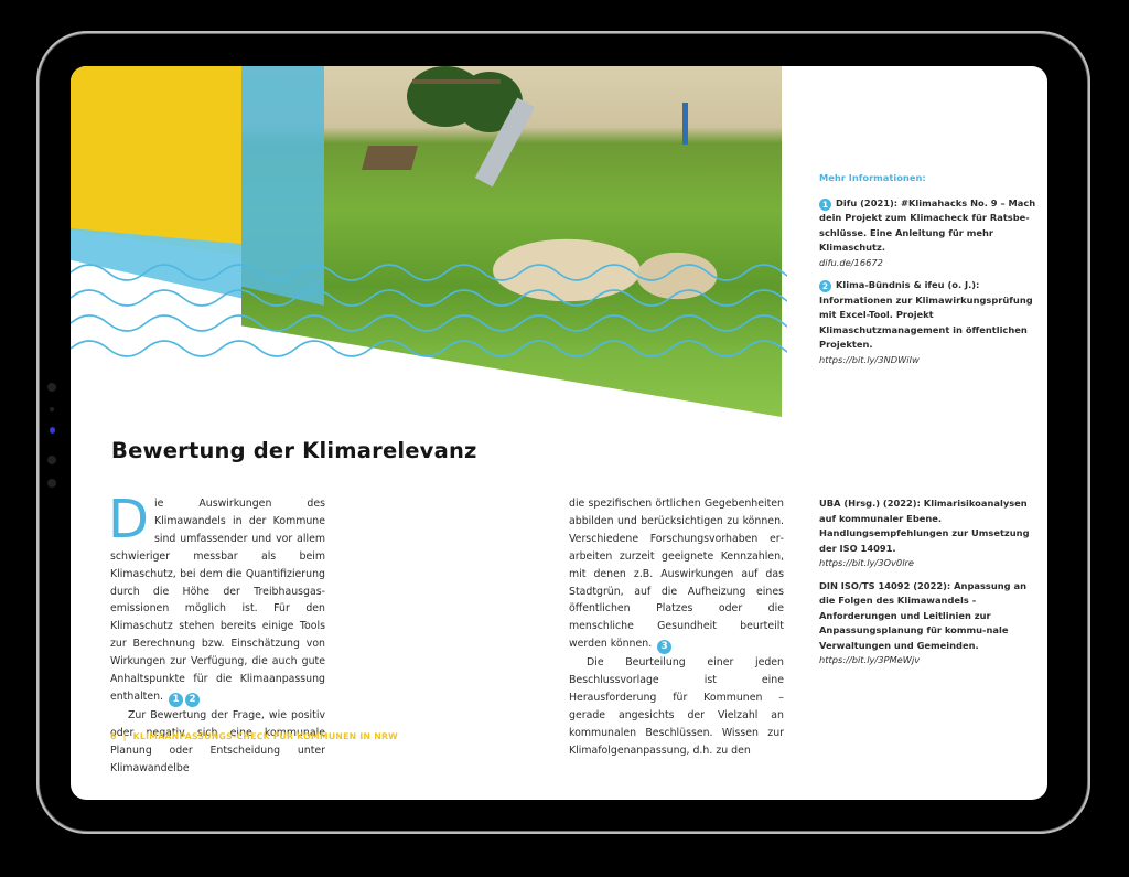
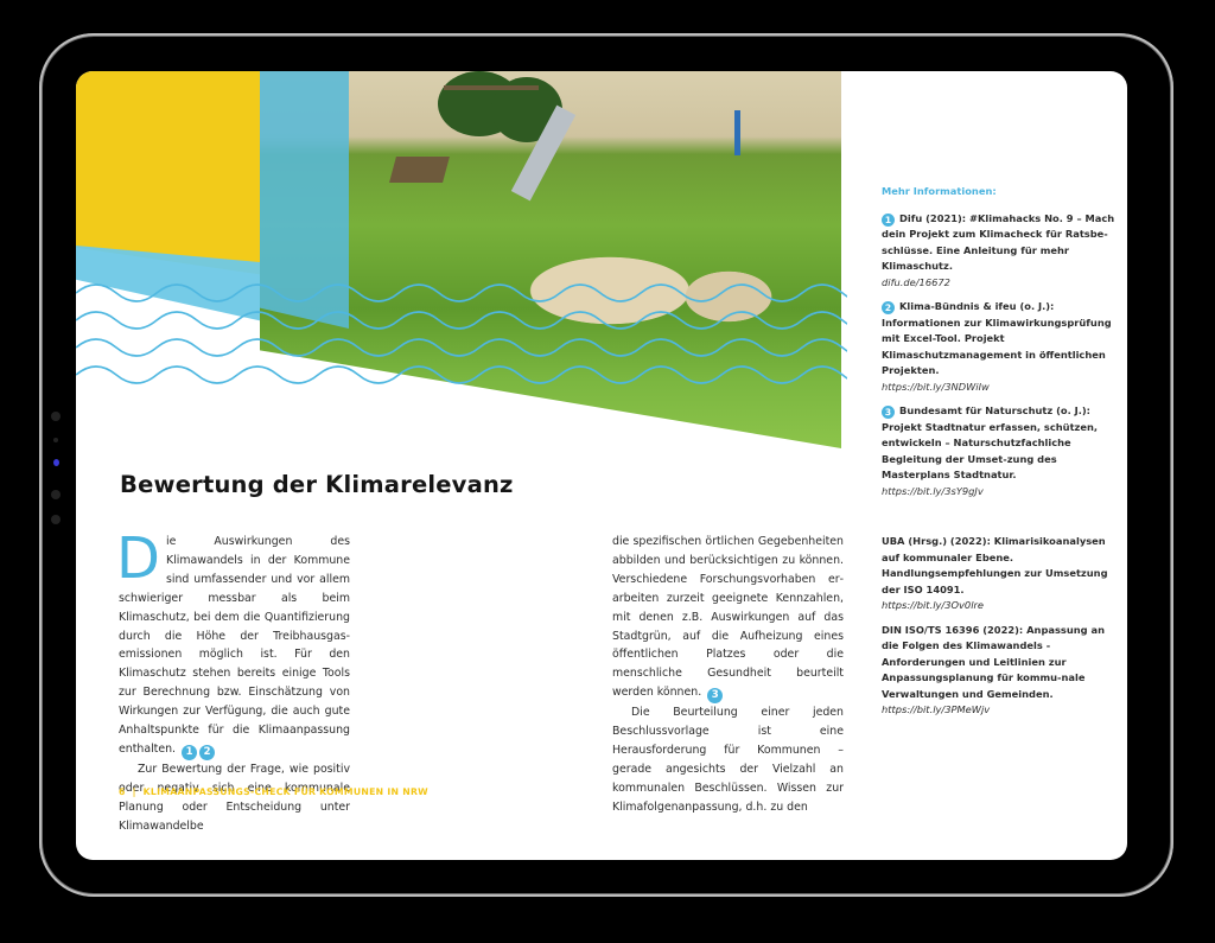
  Mehr Informationen:
  1 Difu (2021): #Klimahacks No. 9 – Mach dein Projekt zum Klimacheck für Ratsbe-schlüsse. Eine Anleitung für mehr Klimaschutz.
  difu.de/16672
  2 Klima-Bündnis & ifeu (o. J.): Informationen zur Klimawirkungsprüfung mit Excel-Tool. Projekt Klimaschutzmanagement in öffentlichen Projekten.
  https://bit.ly/3NDWiIw
+ 3 Bundesamt für Naturschutz (o. J.): Projekt Stadtnatur erfassen, schützen, entwickeln – Naturschutzfachliche Begleitung der Umset-zung des Masterplans Stadtnatur.
+ https://bit.ly/3sY9gJv
  Bewertung der Klimarelevanz
  D
  ie Auswirkungen des Klimawandels in der Kommune sind umfassender und vor allem schwieriger messbar als beim Klimaschutz, bei dem die Quanti­fizierung durch die Höhe der Treibhausgas­missionen möglich ist. Für den Klimaschutz stehen bereits einige Tools zur Berechnung bzw. Einschätzung von Wirkungen zur Ver­fügung, die auch gute Anhaltspunkte für die Klimaanpassung enthalten. 1 2
  Zur Bewertung der Frage, wie positiv oder negativ sich eine kommunale Planung oder Entscheidung unter Klimawandelbe­
  die spezifischen örtlichen Gegebenheiten abbilden und berücksichtigen zu können. Verschiedene Forschungsvorhaben er­rbeiten zurzeit geeignete Kennzahlen, mit denen z.B. Auswirkungen auf das Stadt­grün, auf die Aufheizung eines öffentlichen Platzes oder die menschliche Gesundheit beurteilt werden können. 3
  Die Beurteilung einer jeden Beschluss­vorlage ist eine Herausforderung für Kom­munen – gerade angesichts der Vielzahl an kommunalen Beschlüssen. Wissen zur Klimafolgenanpassung, d.h. zu den
  UBA (Hrsg.) (2022): Klimarisikoanalysen auf kommunaler Ebene. Handlungsempfehlungen zur Umsetzung der ISO 14091.
  https://bit.ly/3Ov0lre
- DIN ISO/TS 14092 (2022): Anpassung an die Folgen des Klimawandels - Anforderungen und Leitlinien zur Anpassungsplanung für kommu-nale Verwaltungen und Gemeinden.
+ DIN ISO/TS 16396 (2022): Anpassung an die Folgen des Klimawandels - Anforderungen und Leitlinien zur Anpassungsplanung für kommu-nale Verwaltungen und Gemeinden.
  https://bit.ly/3PMeWjv
  6 | KLIMAANPASSUNGS-CHECK FÜR KOMMUNEN IN NRW
